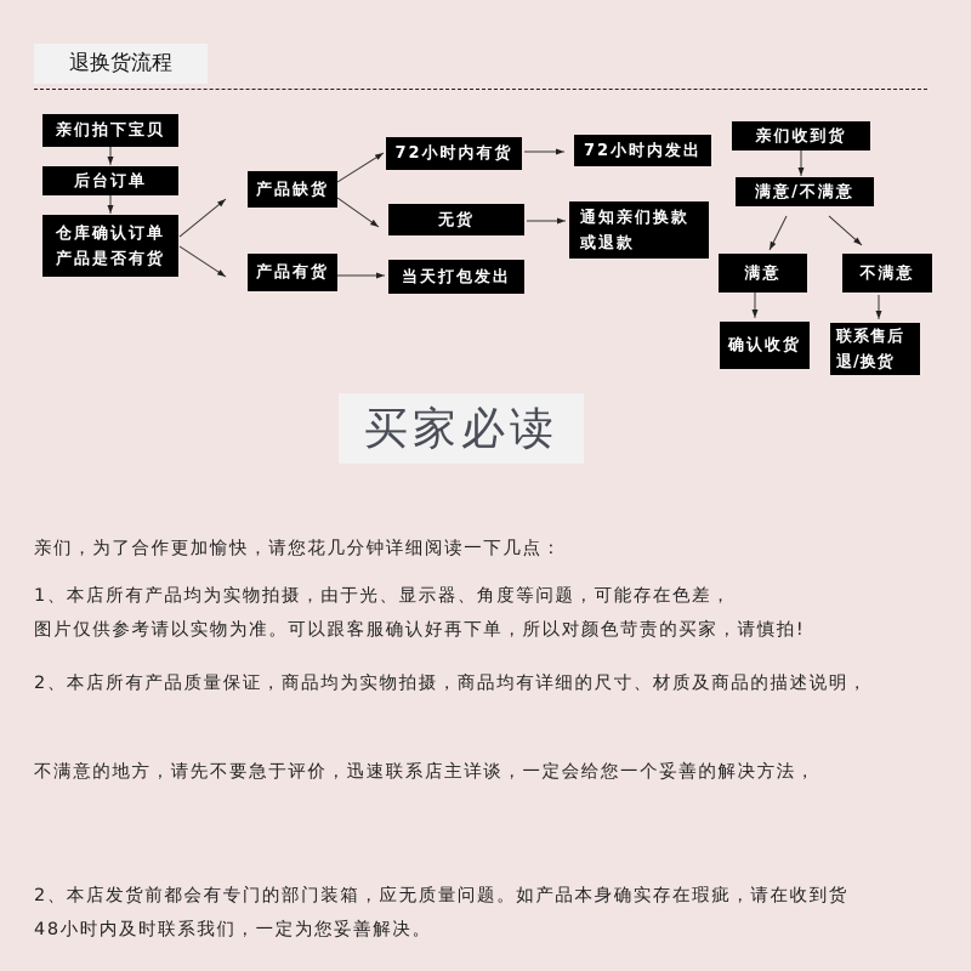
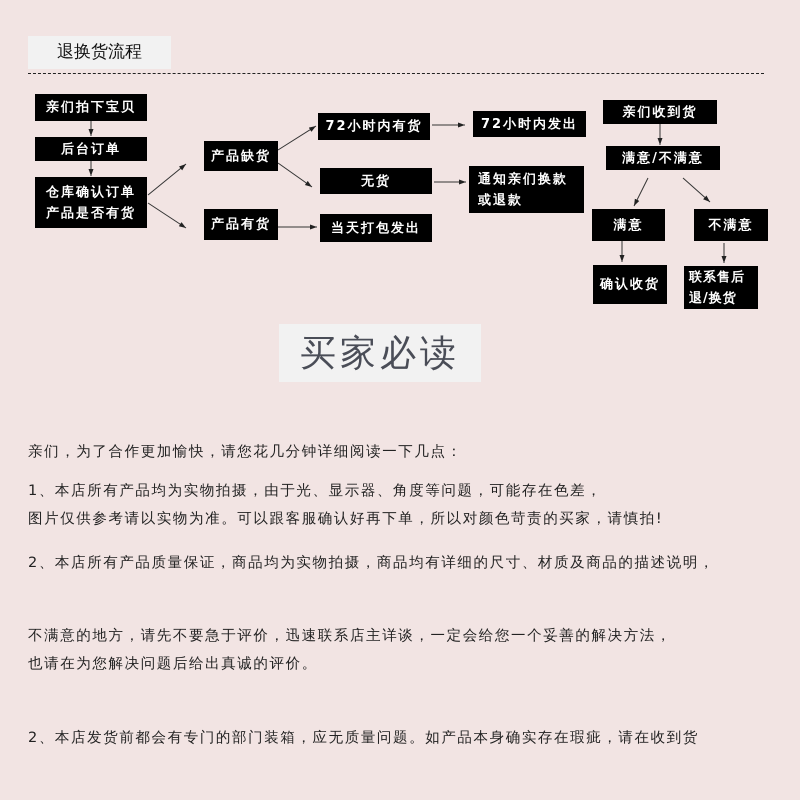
  退换货流程
  亲们拍下宝贝
  后台订单
  仓库确认订单
  产品是否有货
  产品缺货
  产品有货
  72小时内有货
  无货
  当天打包发出
  72小时内发出
  通知亲们换款
  或退款
  亲们收到货
  满意/不满意
  满意
  不满意
  确认收货
  联系售后
  退/换货
  买家必读
  亲们，为了合作更加愉快，请您花几分钟详细阅读一下几点：
  1、本店所有产品均为实物拍摄，由于光、显示器、角度等问题，可能存在色差，
  图片仅供参考请以实物为准。可以跟客服确认好再下单，所以对颜色苛责的买家，请慎拍!
  2、本店所有产品质量保证，商品均为实物拍摄，商品均有详细的尺寸、材质及商品的描述说明，
  不满意的地方，请先不要急于评价，迅速联系店主详谈，一定会给您一个妥善的解决方法，
+ 也请在为您解决问题后给出真诚的评价。
  2、本店发货前都会有专门的部门装箱，应无质量问题。如产品本身确实存在瑕疵，请在收到货
- 48小时内及时联系我们，一定为您妥善解决。
